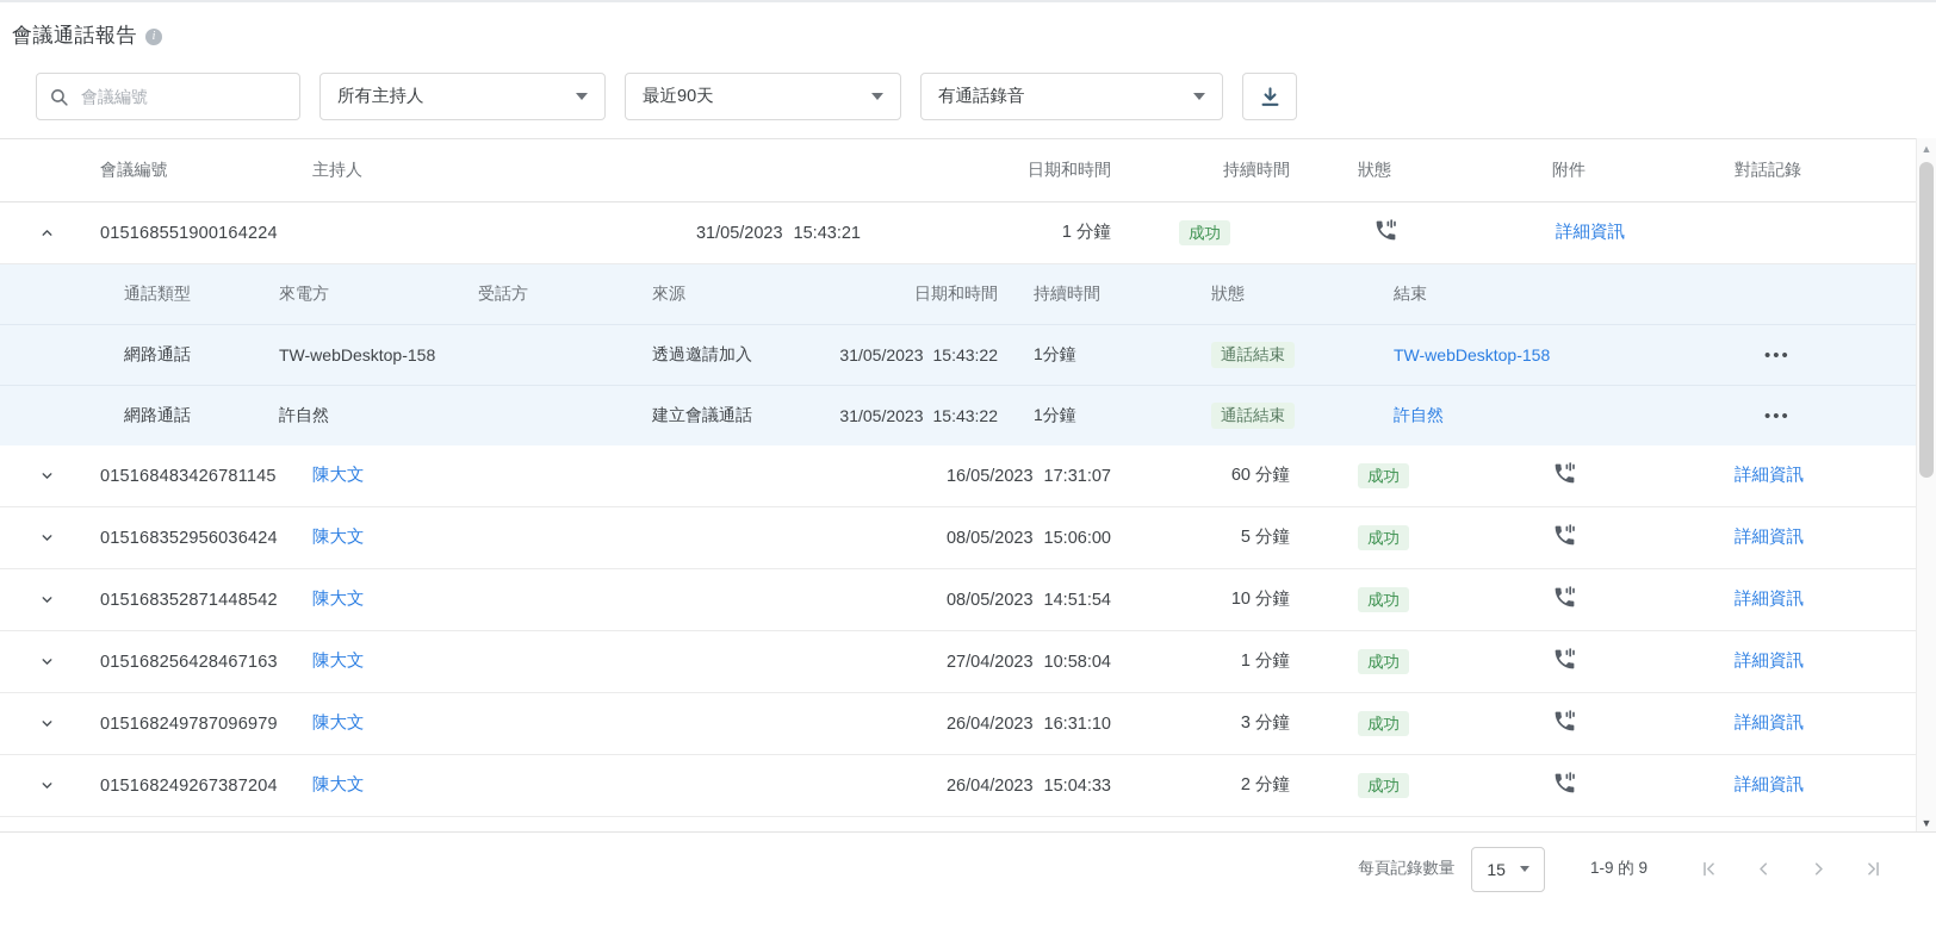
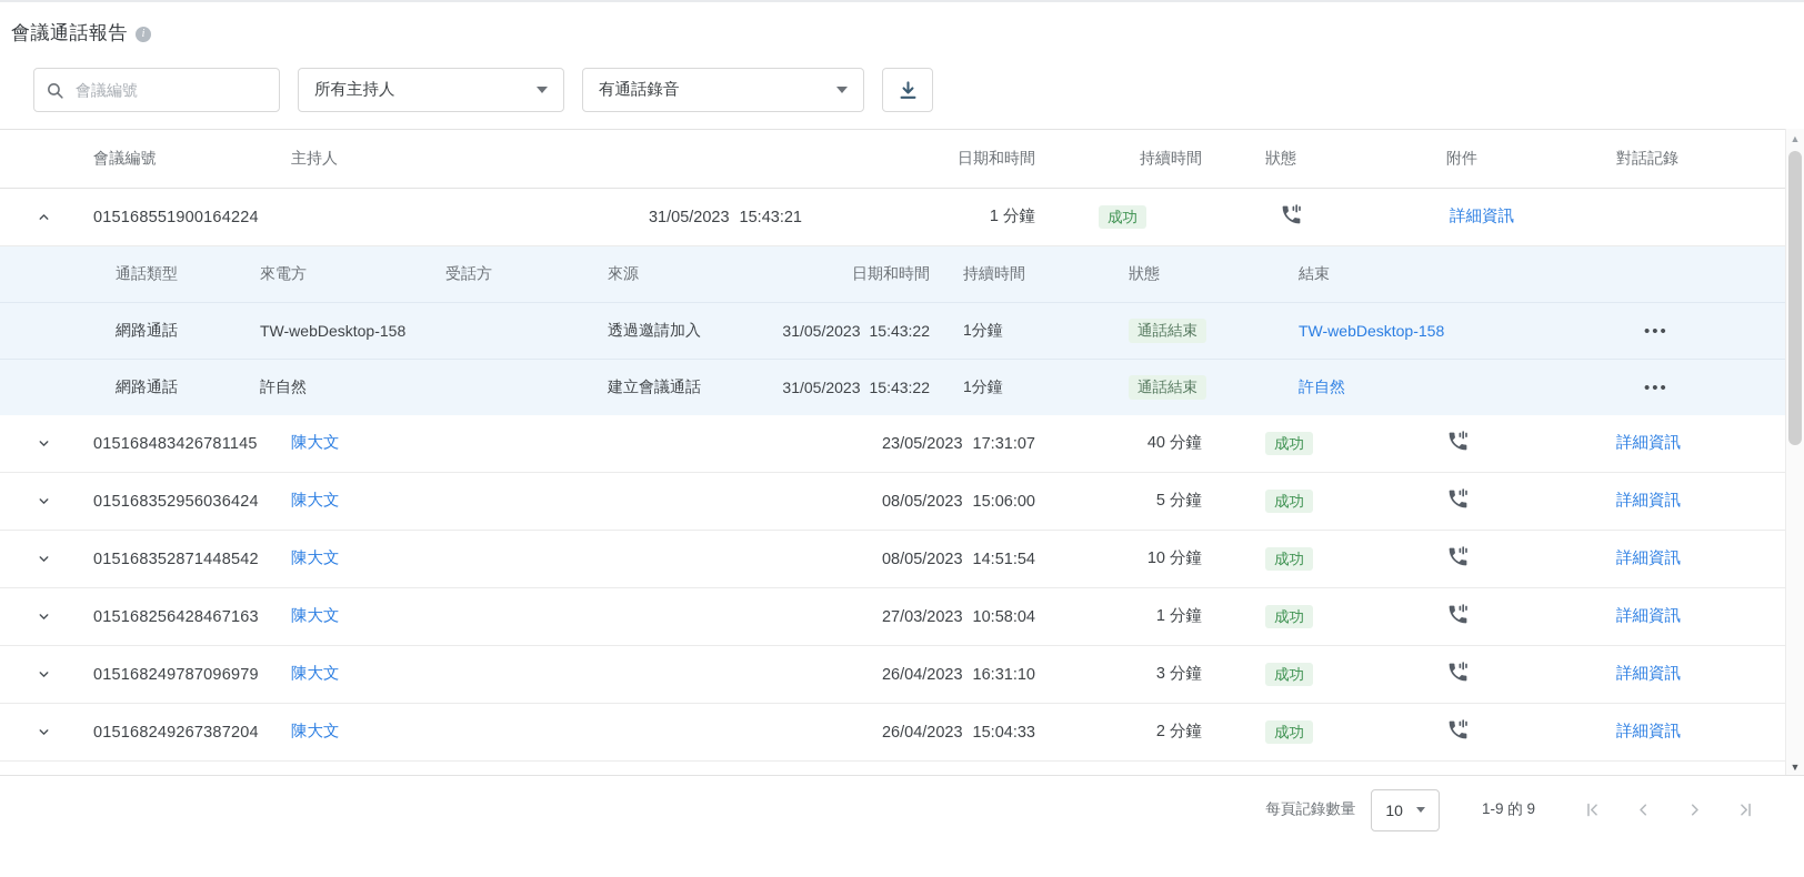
  會議通話報告
  會議編號
  所有主持人
- 最近90天
  有通話錄音
  會議編號
  主持人
  日期和時間
  持續時間
  狀態
  附件
  對話記錄
  015168551900164224
  31/05/2023 15:43:21
  1 分鐘
  成功
  詳細資訊
  通話類型
  來電方
  受話方
  來源
  日期和時間
  持續時間
  狀態
  結束
  網路通話
  TW-webDesktop-158
  透過邀請加入
  31/05/2023 15:43:22
  1分鐘
  通話結束
  TW-webDesktop-158
  •••
  網路通話
  許自然
  建立會議通話
  31/05/2023 15:43:22
  1分鐘
  通話結束
  許自然
  •••
  015168483426781145
  陳大文
- 16/05/2023 17:31:07
+ 23/05/2023 17:31:07
- 60 分鐘
+ 40 分鐘
  成功
  詳細資訊
  015168352956036424
  陳大文
  08/05/2023 15:06:00
  5 分鐘
  成功
  詳細資訊
  015168352871448542
  陳大文
  08/05/2023 14:51:54
  10 分鐘
  成功
  詳細資訊
  015168256428467163
  陳大文
- 27/04/2023 10:58:04
+ 27/03/2023 10:58:04
  1 分鐘
  成功
  詳細資訊
  015168249787096979
  陳大文
  26/04/2023 16:31:10
  3 分鐘
  成功
  詳細資訊
  015168249267387204
  陳大文
  26/04/2023 15:04:33
  2 分鐘
  成功
  詳細資訊
  ▲
  ▼
  每頁記錄數量
- 15
+ 10
  1-9 的 9
